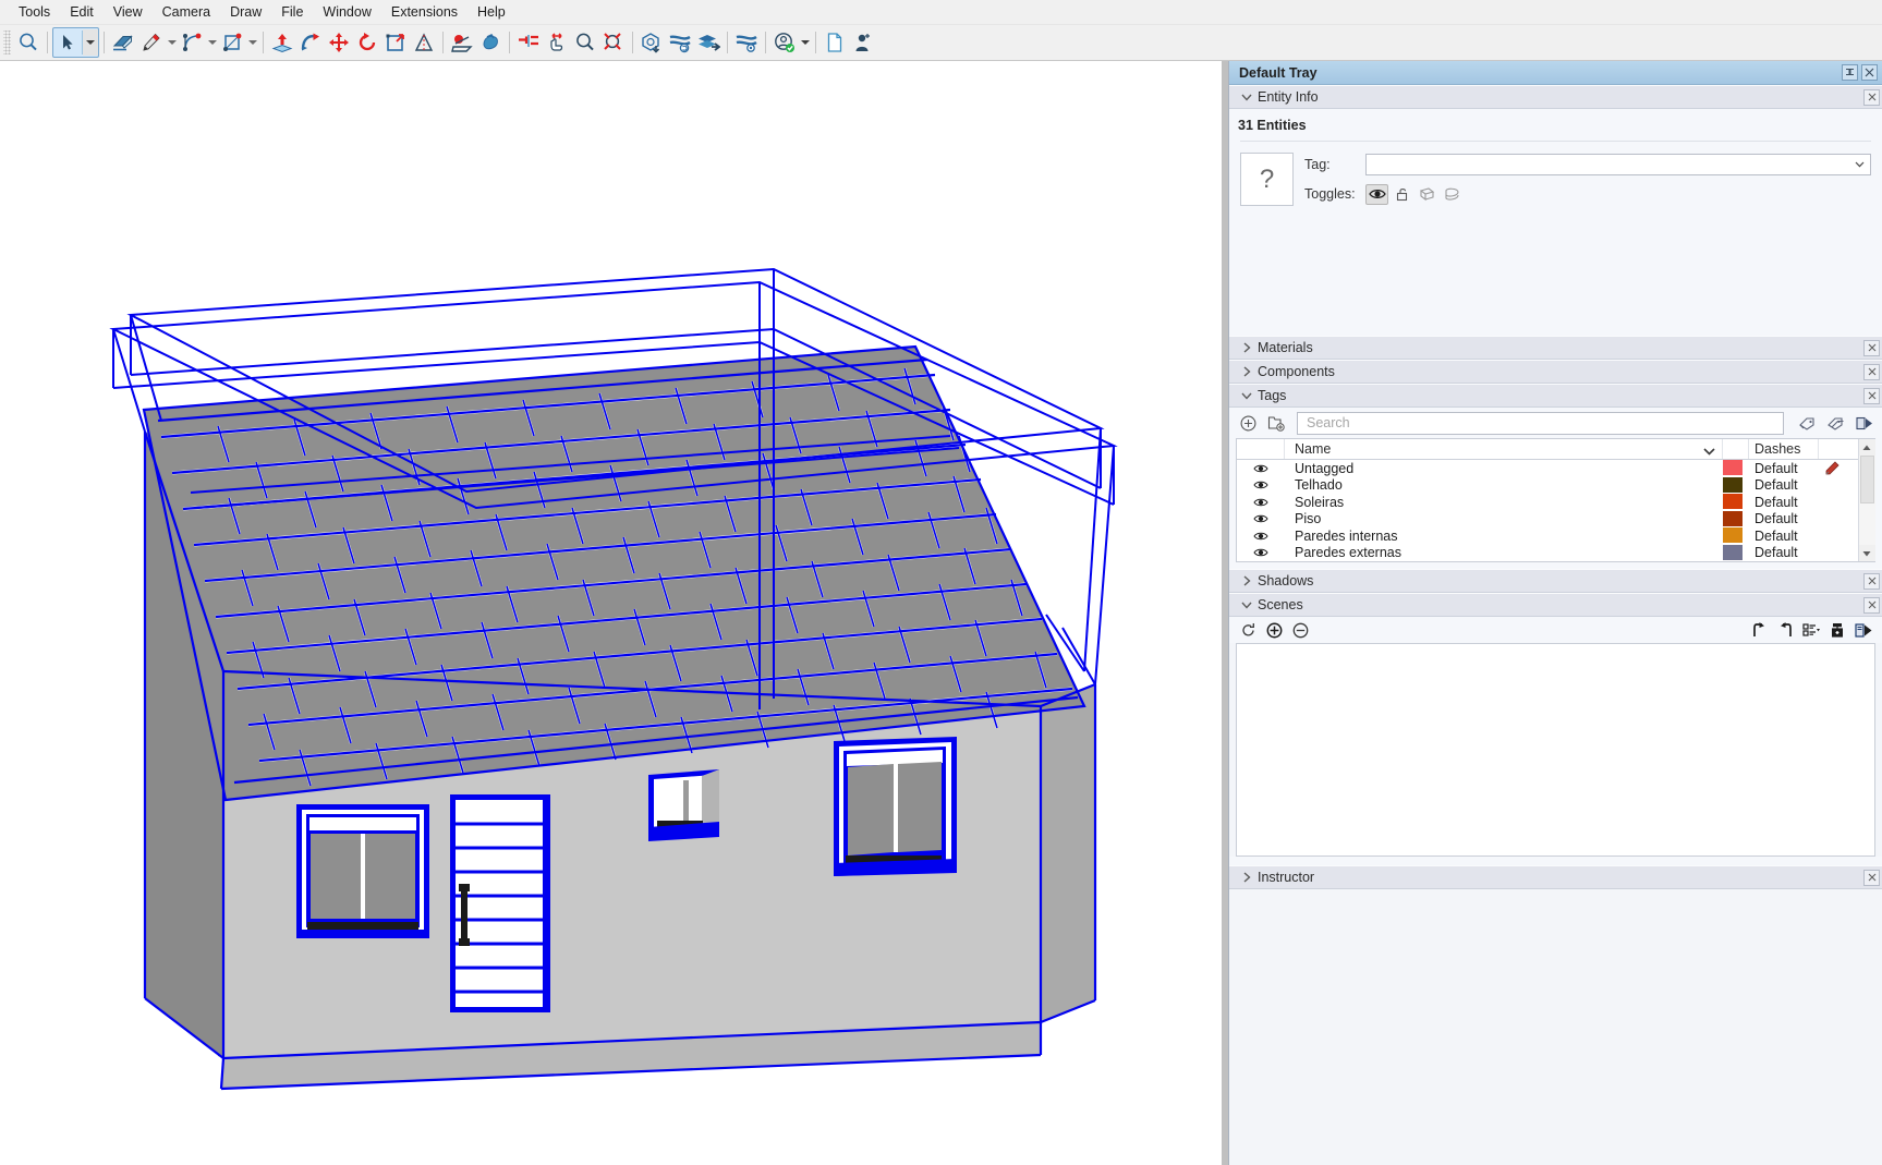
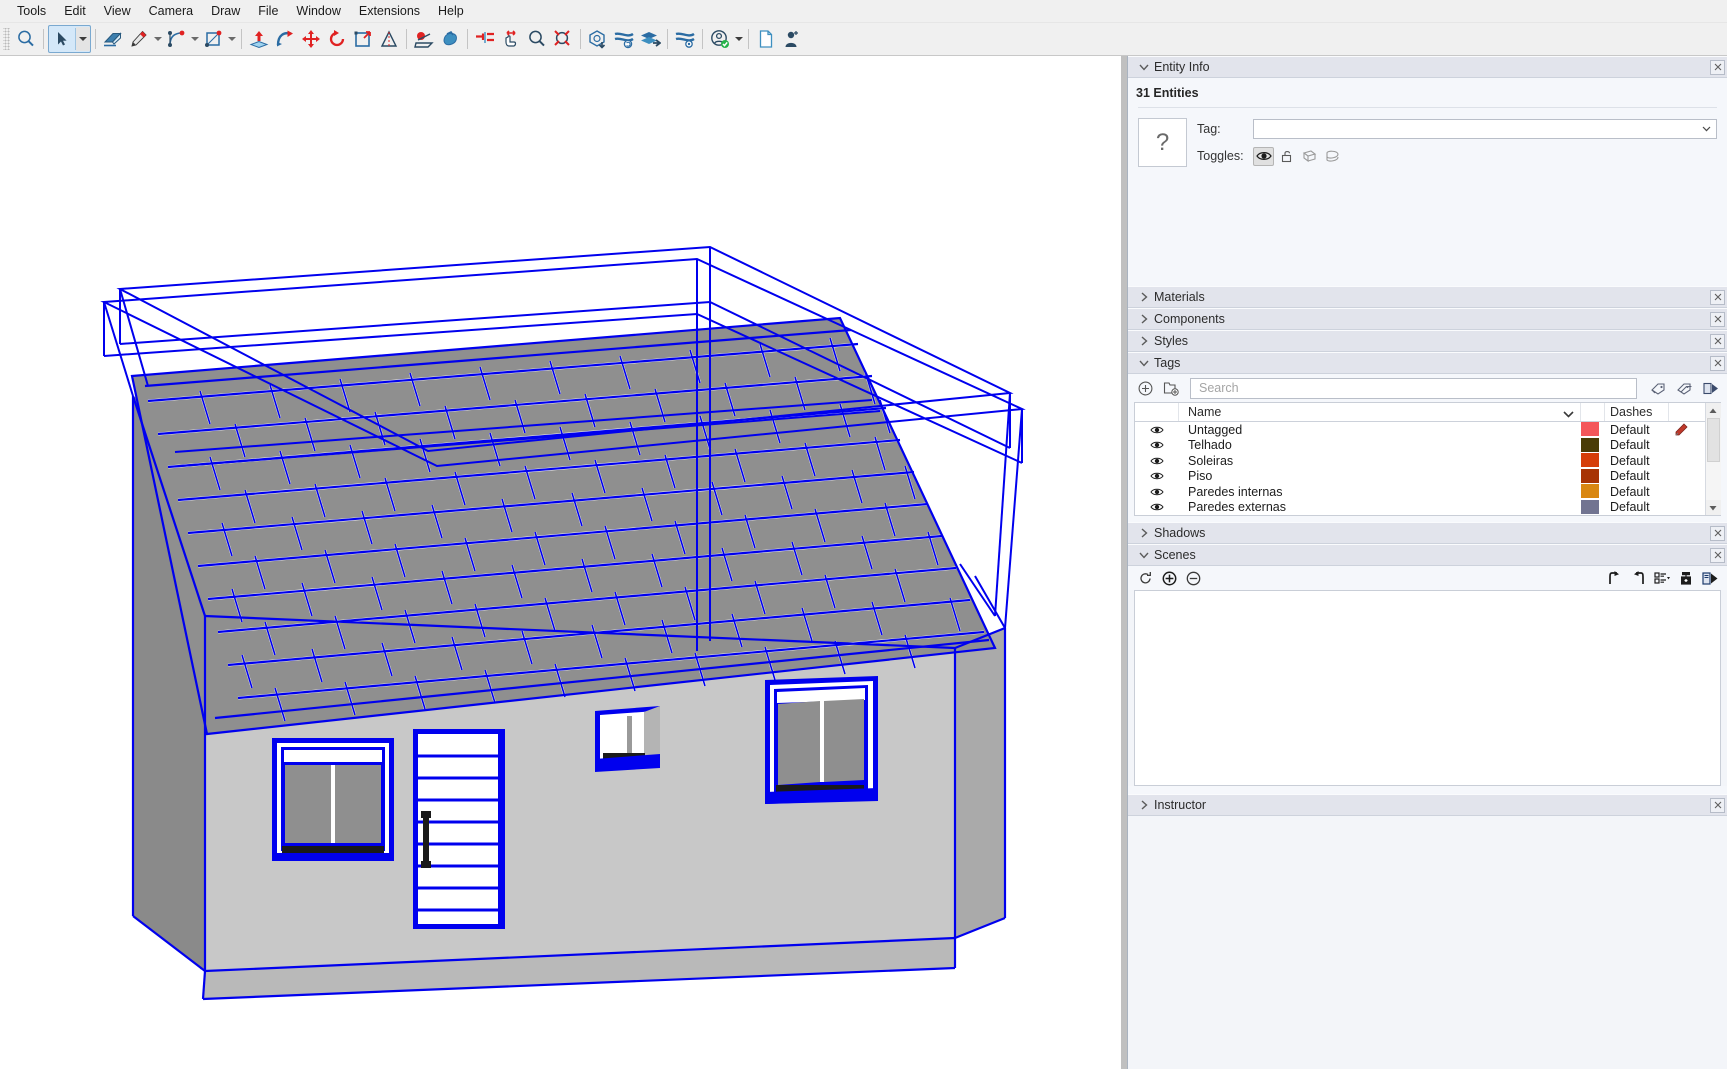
  Tools
  Edit
  View
  Camera
  Draw
  File
  Window
  Extensions
  Help
- Default Tray
  Entity Info
  31 Entities
  ?
  Tag:
  Toggles:
  Materials
  Components
+ Styles
  Tags
  Search
  Name
  Dashes
  Untagged
  Default
  Telhado
  Default
  Soleiras
  Default
  Piso
  Default
  Paredes internas
  Default
  Paredes externas
  Default
  Shadows
  Scenes
  Instructor
